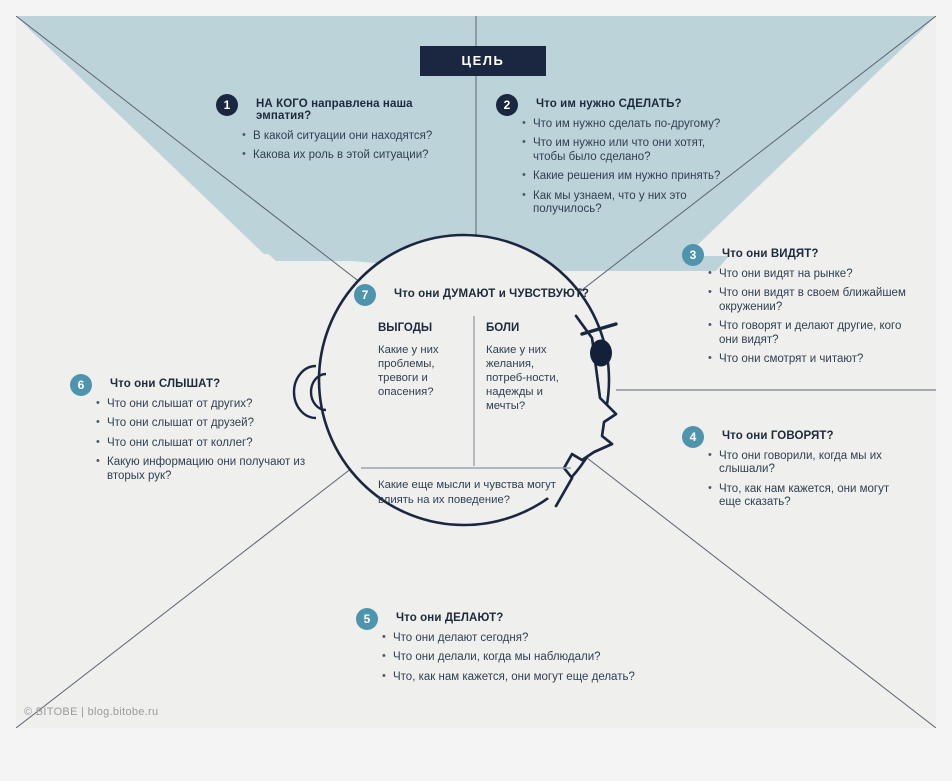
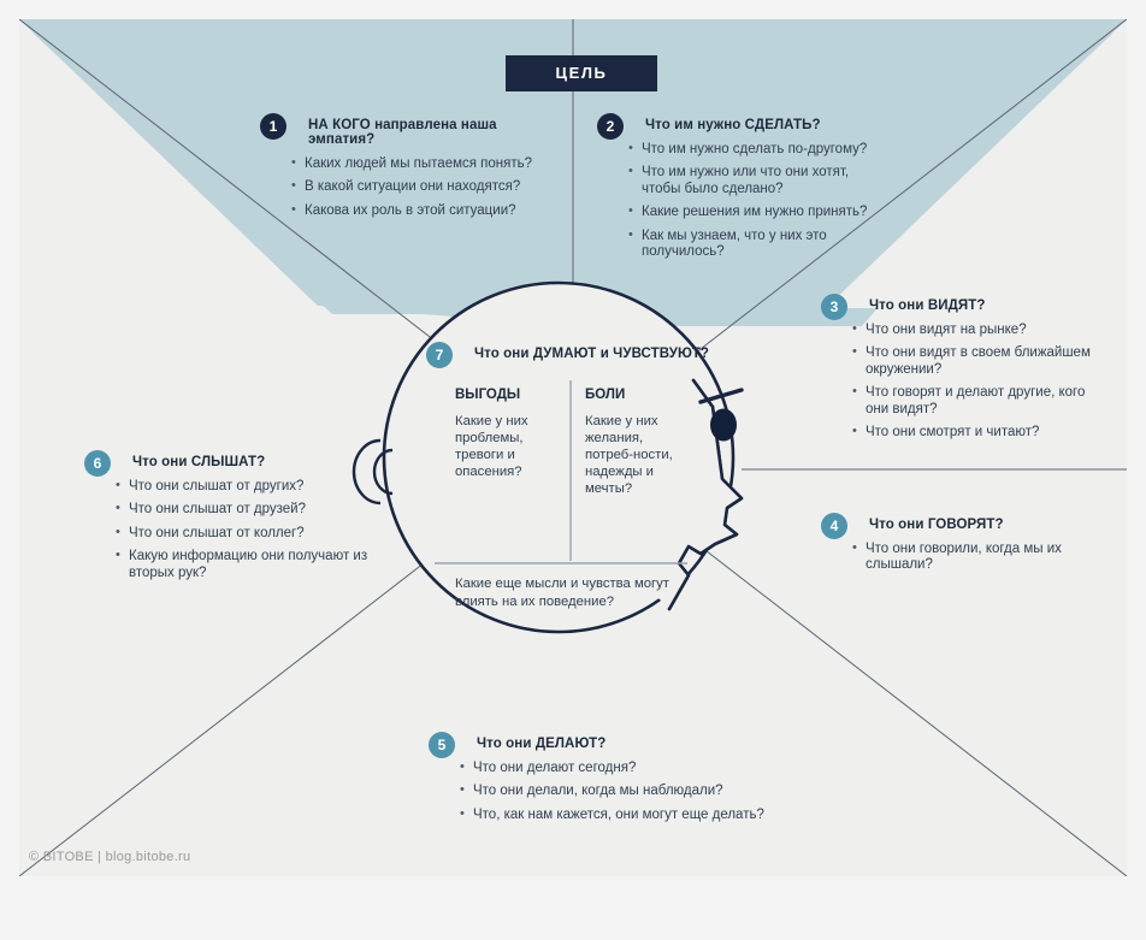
  ЦЕЛЬ
  1
  НА КОГО направлена наша эмпатия?
+ Каких людей мы пытаемся понять?
  В какой ситуации они находятся?
  Какова их роль в этой ситуации?
  2
  Что им нужно СДЕЛАТЬ?
  Что им нужно сделать по-другому?
  Что им нужно или что они хотят, чтобы было сделано?
  Какие решения им нужно принять?
  Как мы узнаем, что у них это получилось?
  3
  Что они ВИДЯТ?
  Что они видят на рынке?
  Что они видят в своем ближайшем окружении?
  Что говорят и делают другие, кого они видят?
  Что они смотрят и читают?
  4
  Что они ГОВОРЯТ?
  Что они говорили, когда мы их слышали?
- Что, как нам кажется, они могут еще сказать?
  5
  Что они ДЕЛАЮТ?
  Что они делают сегодня?
  Что они делали, когда мы наблюдали?
  Что, как нам кажется, они могут еще делать?
  6
  Что они СЛЫШАТ?
  Что они слышат от других?
  Что они слышат от друзей?
  Что они слышат от коллег?
  Какую информацию они получают из вторых рук?
  7
  Что они ДУМАЮТ и ЧУВСТВУЮТ?
  ВЫГОДЫ
  Какие у них проблемы, тревоги и опасения?
  БОЛИ
  Какие у них желания, потреб-ности, надежды и мечты?
  Какие еще мысли и чувства могут влиять на их поведение?
  © BITOBE | blog.bitobe.ru
